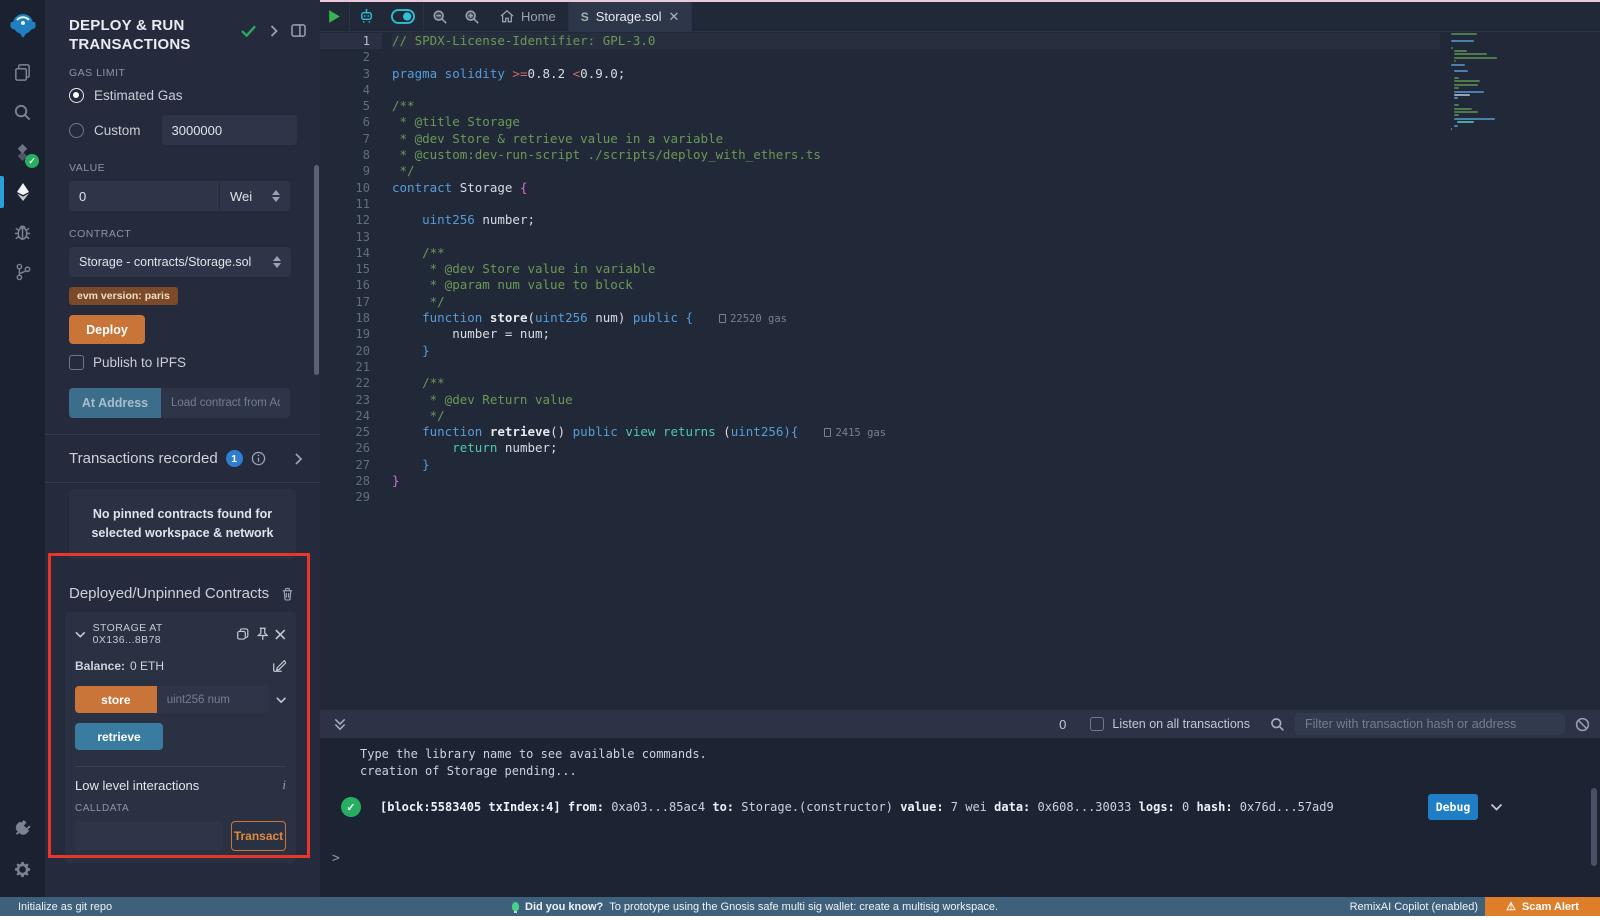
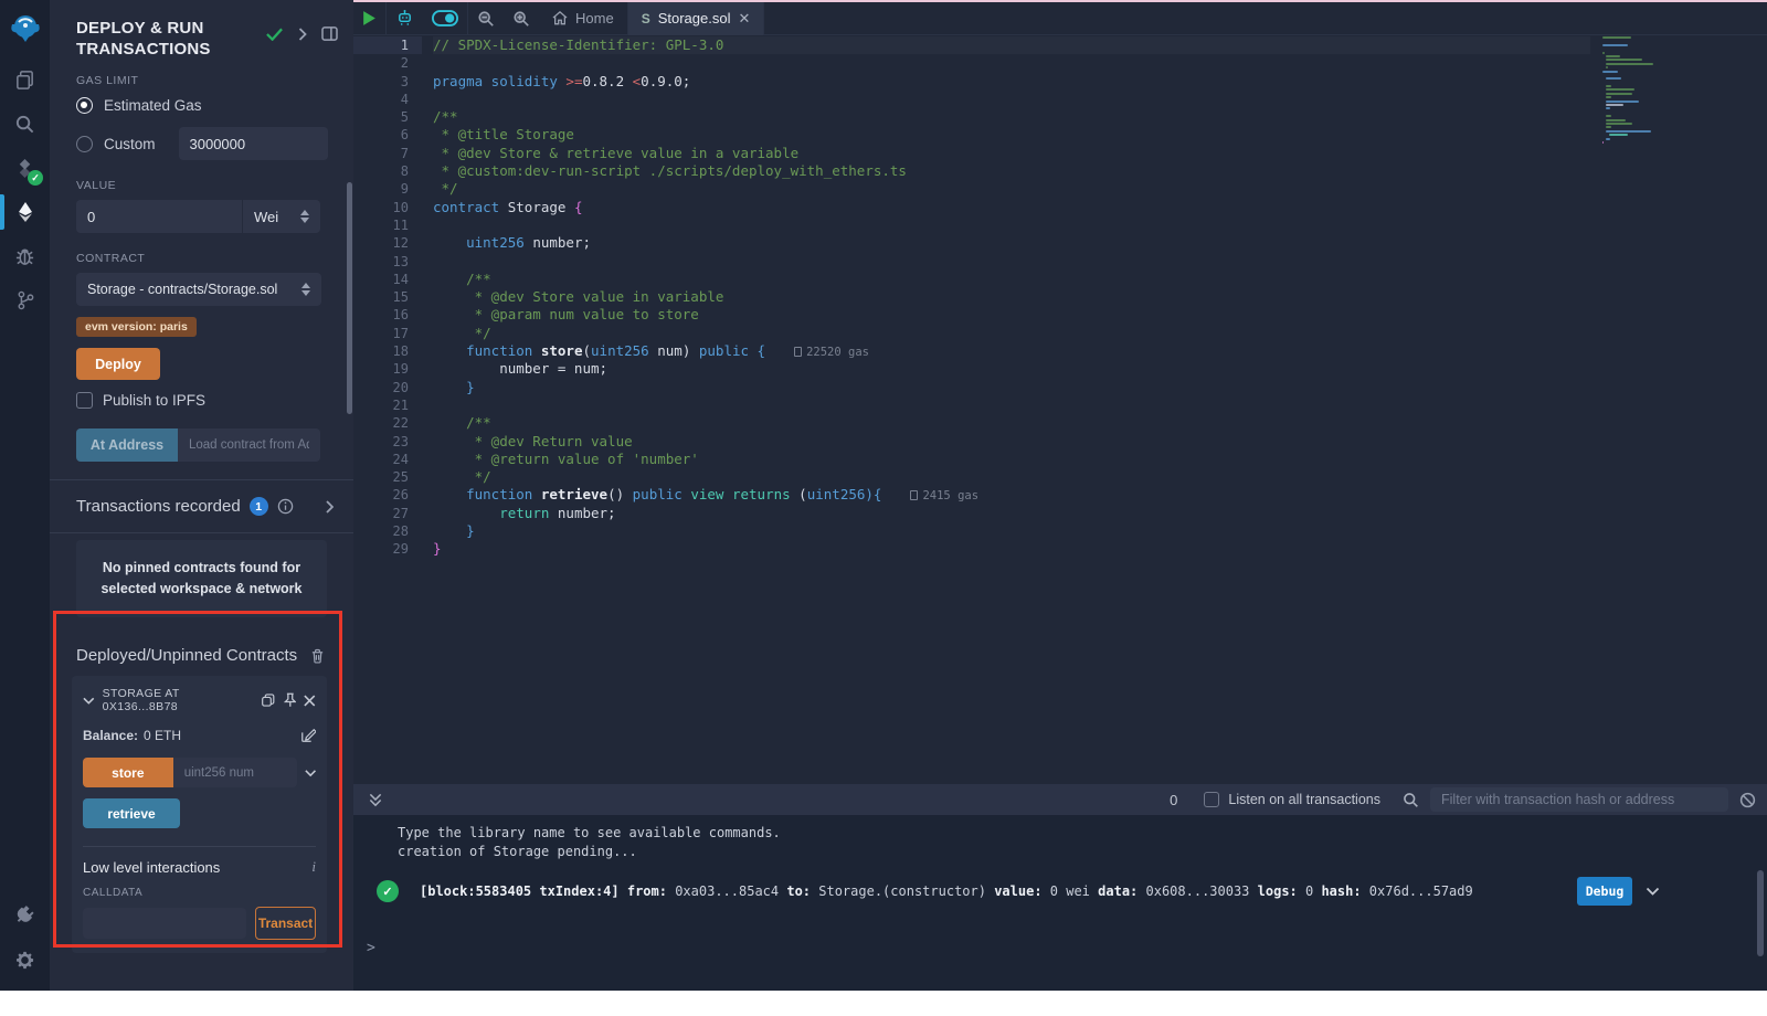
  ✓
  DEPLOY & RUN TRANSACTIONS
  GAS LIMIT
  Estimated Gas
  Custom
  3000000
  VALUE
  0
  Wei
  CONTRACT
  Storage - contracts/Storage.sol
  evm version: paris
  Deploy
  Publish to IPFS
  At Address
  Load contract from A
  Transactions recorded
  1
  No pinned contracts found for
  selected workspace & network
  Deployed/Unpinned Contracts
  STORAGE AT 0X136...8B78
  Balance:
  0 ETH
  store
  uint256 num
  retrieve
  Low level interactions
  i
  CALLDATA
  Transact
  Home
  S
  Storage.sol
  ✕
  1
  2
  3
  4
  5
  6
  7
  8
  9
  10
  11
  12
  13
  14
  15
  16
  17
  18
  19
  20
  21
  22
  23
  24
  25
  26
  27
  28
  29
  // SPDX-License-Identifier: GPL-3.0
  pragma solidity >=0.8.2 <0.9.0;
  /**
  * @title Storage
  * @dev Store & retrieve value in a variable
  * @custom:dev-run-script ./scripts/deploy_with_ethers.ts
  */
  contract Storage {
  uint256 number;
  /**
  * @dev Store value in variable
- * @param num value to block
+ * @param num value to store
  */
  function store(uint256 num) public { 22520 gas
  number = num;
  }
  /**
  * @dev Return value
+ * @return value of 'number'
  */
  function retrieve() public view returns (uint256){ 2415 gas
  return number;
  }
  }
  0
  Listen on all transactions
  Filter with transaction hash or address
  Type the library name to see available commands.
  creation of Storage pending...
  ✓
- [block:5583405 txIndex:4] from: 0xa03...85ac4 to: Storage.(constructor) value: 7 wei data: 0x608...30033 logs: 0 hash: 0x76d...57ad9
+ [block:5583405 txIndex:4] from: 0xa03...85ac4 to: Storage.(constructor) value: 0 wei data: 0x608...30033 logs: 0 hash: 0x76d...57ad9
  Debug
  >
- Initialize as git repo
- Did you know?
- To prototype using the Gnosis safe multi sig wallet: create a multisig workspace.
- RemixAI Copilot (enabled)
- ⚠
- Scam Alert
